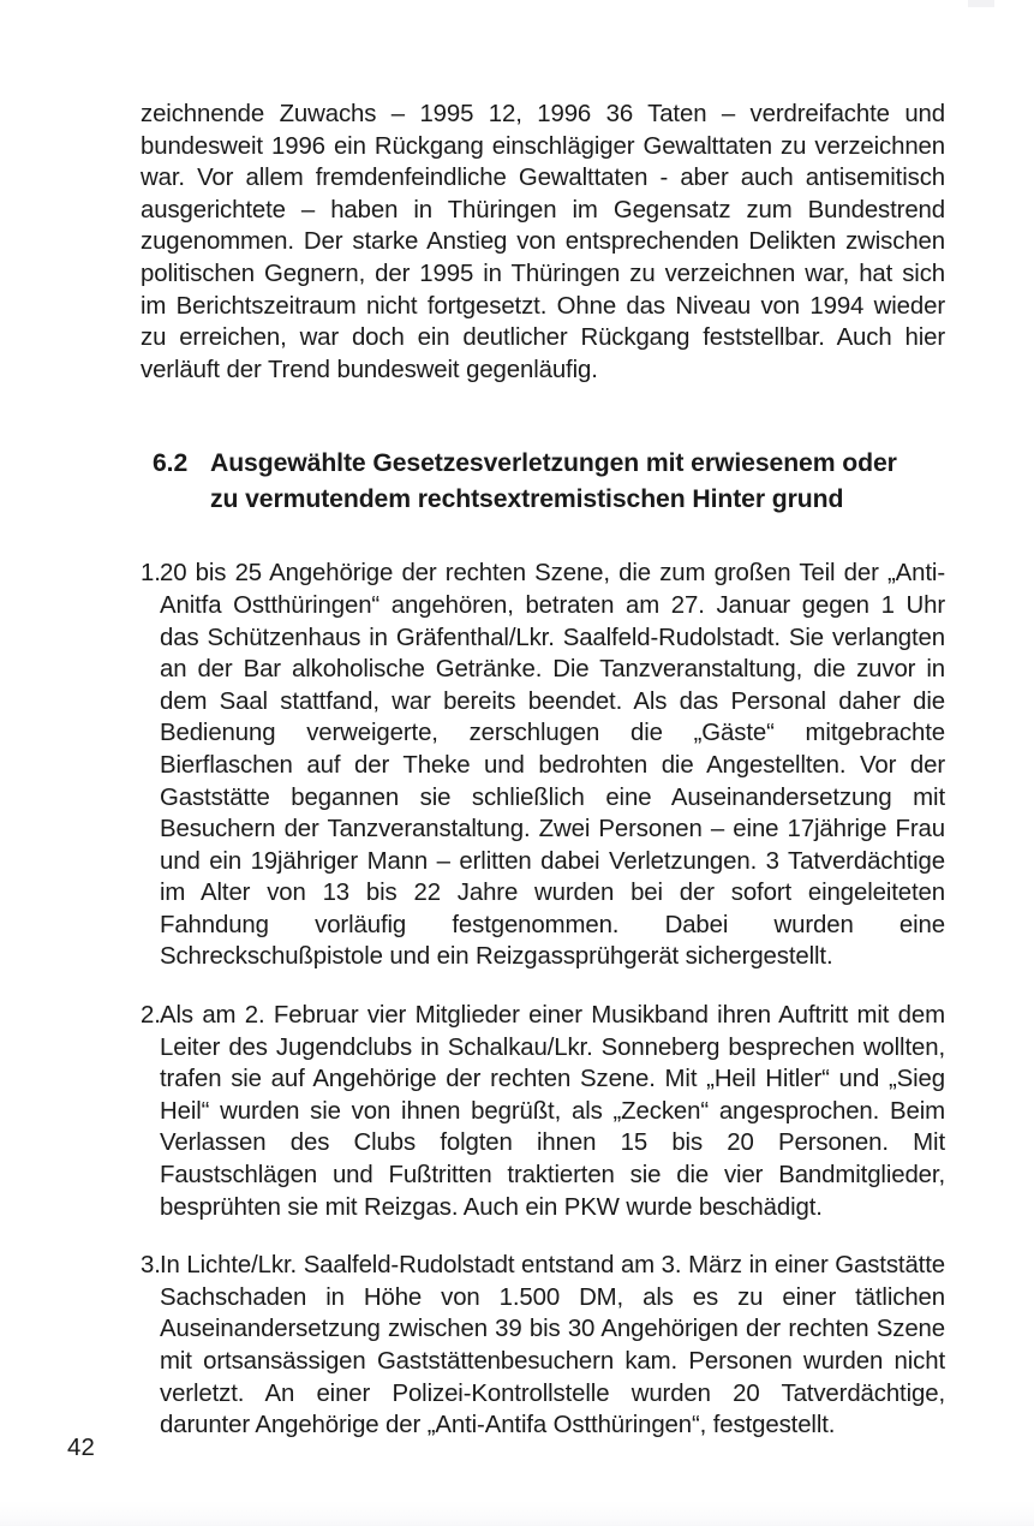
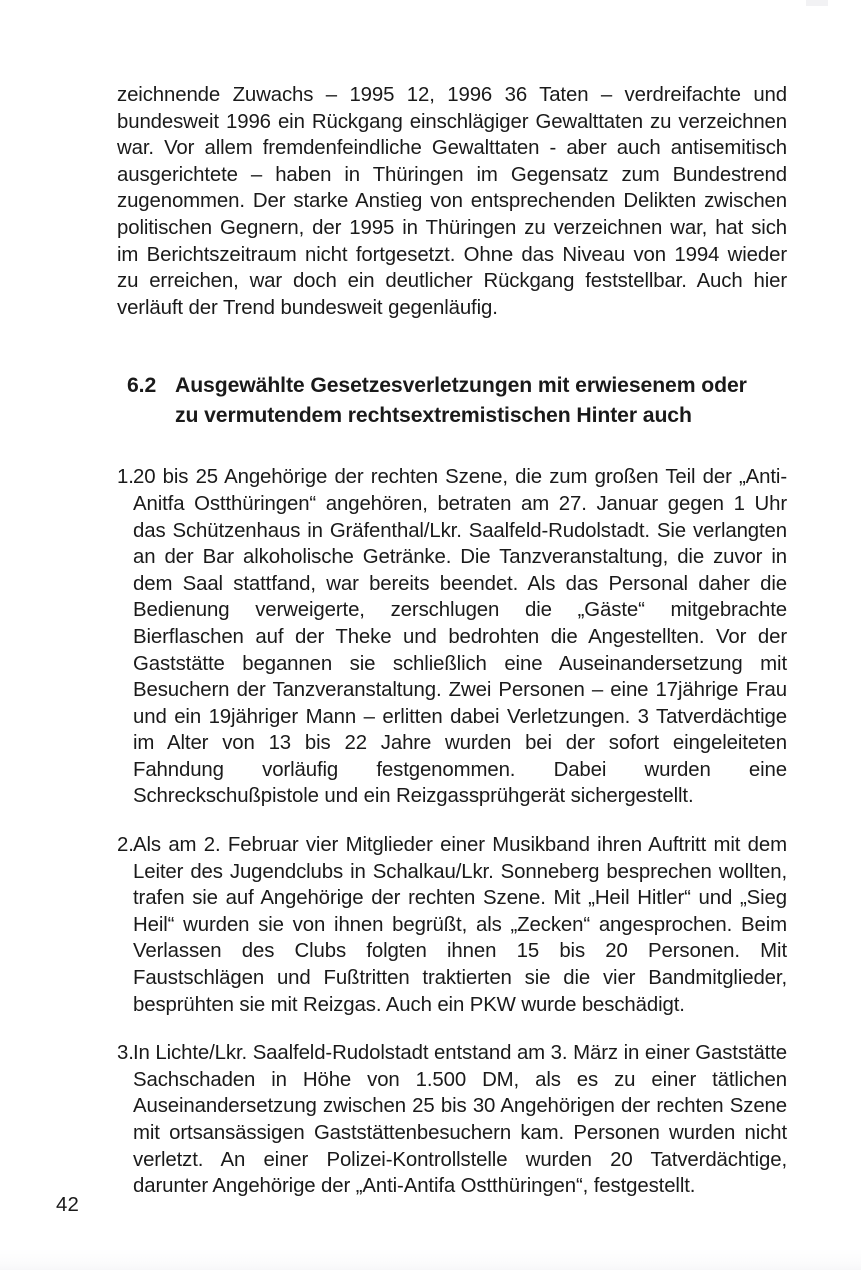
  zeichnende Zuwachs – 1995 12, 1996 36 Taten – verdreifachte und bundesweit 1996 ein Rückgang einschlägiger Gewalttaten zu verzeichnen war. Vor allem fremdenfeindliche Gewalttaten - aber auch antisemitisch ausgerichtete – haben in Thüringen im Gegensatz zum Bundestrend zugenommen. Der starke Anstieg von entsprechenden Delikten zwischen politischen Gegnern, der 1995 in Thüringen zu verzeichnen war, hat sich im Berichtszeitraum nicht fortgesetzt. Ohne das Niveau von 1994 wieder zu erreichen, war doch ein deutlicher Rückgang feststellbar. Auch hier verläuft der Trend bundesweit gegenläufig.
  6.2
- Ausgewählte Gesetzesverletzungen mit erwiesenem oder zu vermutendem rechtsextremistischen Hinter grund
+ Ausgewählte Gesetzesverletzungen mit erwiesenem oder zu vermutendem rechtsextremistischen Hinter auch
  1.
  20 bis 25 Angehörige der rechten Szene, die zum großen Teil der „Anti-Anitfa Ostthüringen“ angehören, betraten am 27. Januar gegen 1 Uhr das Schützenhaus in Gräfenthal/Lkr. Saalfeld-Rudolstadt. Sie verlangten an der Bar alkoholische Getränke. Die Tanzveranstaltung, die zuvor in dem Saal stattfand, war bereits beendet. Als das Personal daher die Bedienung verweigerte, zerschlugen die „Gäste“ mitgebrachte Bierflaschen auf der Theke und bedrohten die Angestellten. Vor der Gaststätte begannen sie schließlich eine Auseinandersetzung mit Besuchern der Tanzveranstaltung. Zwei Personen – eine 17jährige Frau und ein 19jähriger Mann – erlitten dabei Verletzungen. 3 Tatverdächtige im Alter von 13 bis 22 Jahre wurden bei der sofort eingeleiteten Fahndung vorläufig festgenommen. Dabei wurden eine Schreckschußpistole und ein Reizgassprühgerät sichergestellt.
  2.
  Als am 2. Februar vier Mitglieder einer Musikband ihren Auftritt mit dem Leiter des Jugendclubs in Schalkau/Lkr. Sonneberg besprechen wollten, trafen sie auf Angehörige der rechten Szene. Mit „Heil Hitler“ und „Sieg Heil“ wurden sie von ihnen begrüßt, als „Zecken“ angesprochen. Beim Verlassen des Clubs folgten ihnen 15 bis 20 Personen. Mit Faustschlägen und Fußtritten traktierten sie die vier Bandmitglieder, besprühten sie mit Reizgas. Auch ein PKW wurde beschädigt.
  3.
- In Lichte/Lkr. Saalfeld-Rudolstadt entstand am 3. März in einer Gaststätte Sachschaden in Höhe von 1.500 DM, als es zu einer tätlichen Auseinandersetzung zwischen 39 bis 30 Angehörigen der rechten Szene mit ortsansässigen Gaststättenbesuchern kam. Personen wurden nicht verletzt. An einer Polizei-Kontrollstelle wurden 20 Tatverdächtige, darunter Angehörige der „Anti-Antifa Ostthüringen“, festgestellt.
+ In Lichte/Lkr. Saalfeld-Rudolstadt entstand am 3. März in einer Gaststätte Sachschaden in Höhe von 1.500 DM, als es zu einer tätlichen Auseinandersetzung zwischen 25 bis 30 Angehörigen der rechten Szene mit ortsansässigen Gaststättenbesuchern kam. Personen wurden nicht verletzt. An einer Polizei-Kontrollstelle wurden 20 Tatverdächtige, darunter Angehörige der „Anti-Antifa Ostthüringen“, festgestellt.
  42
